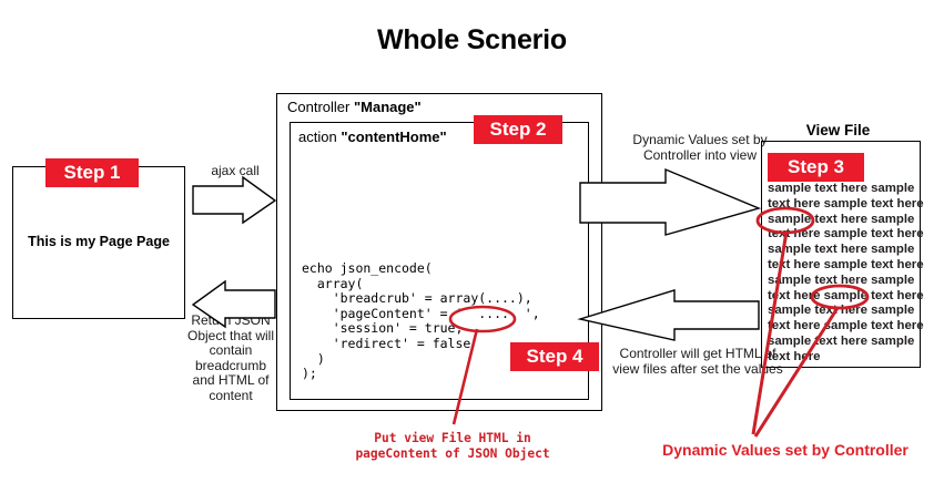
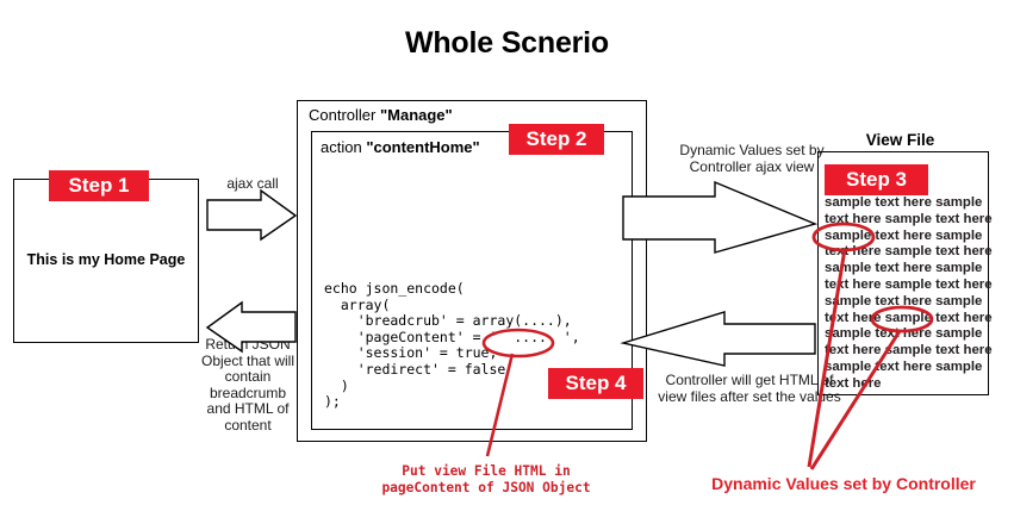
  Whole Scnerio
- This is my Page Page
+ This is my Home Page
  Step 1
  ajax call
  Retn JSON Object that will contain breadcrumb and HTML of content
- Dynamic Values set by Controller into view
+ Dynamic Values set by Controller ajax view
  Controller will get HTML of view files after set the vales
  Controller "Manage"
  action "contentHome"
  Step 2
  Step 4
  echo json_encode(
  array(
  'breadcrub' = array(....),
  'pageContent' = ' .... ',
  'session' = true
  'redirect' = false
  )
  );
  View File
  Step 3
  sample text here sample
  text here sample text here
  sample text here sample
  text here sample text here
  sample text here sample
  tet here sample text here
  smple text here sample
  txt hee sample text here
  sample tex here sample
  ext hereample text here
  sampleext here sample
  text hre
  Put view File HTML in
  pageContent of JSON Object
  Dynamic Values set by Controller
